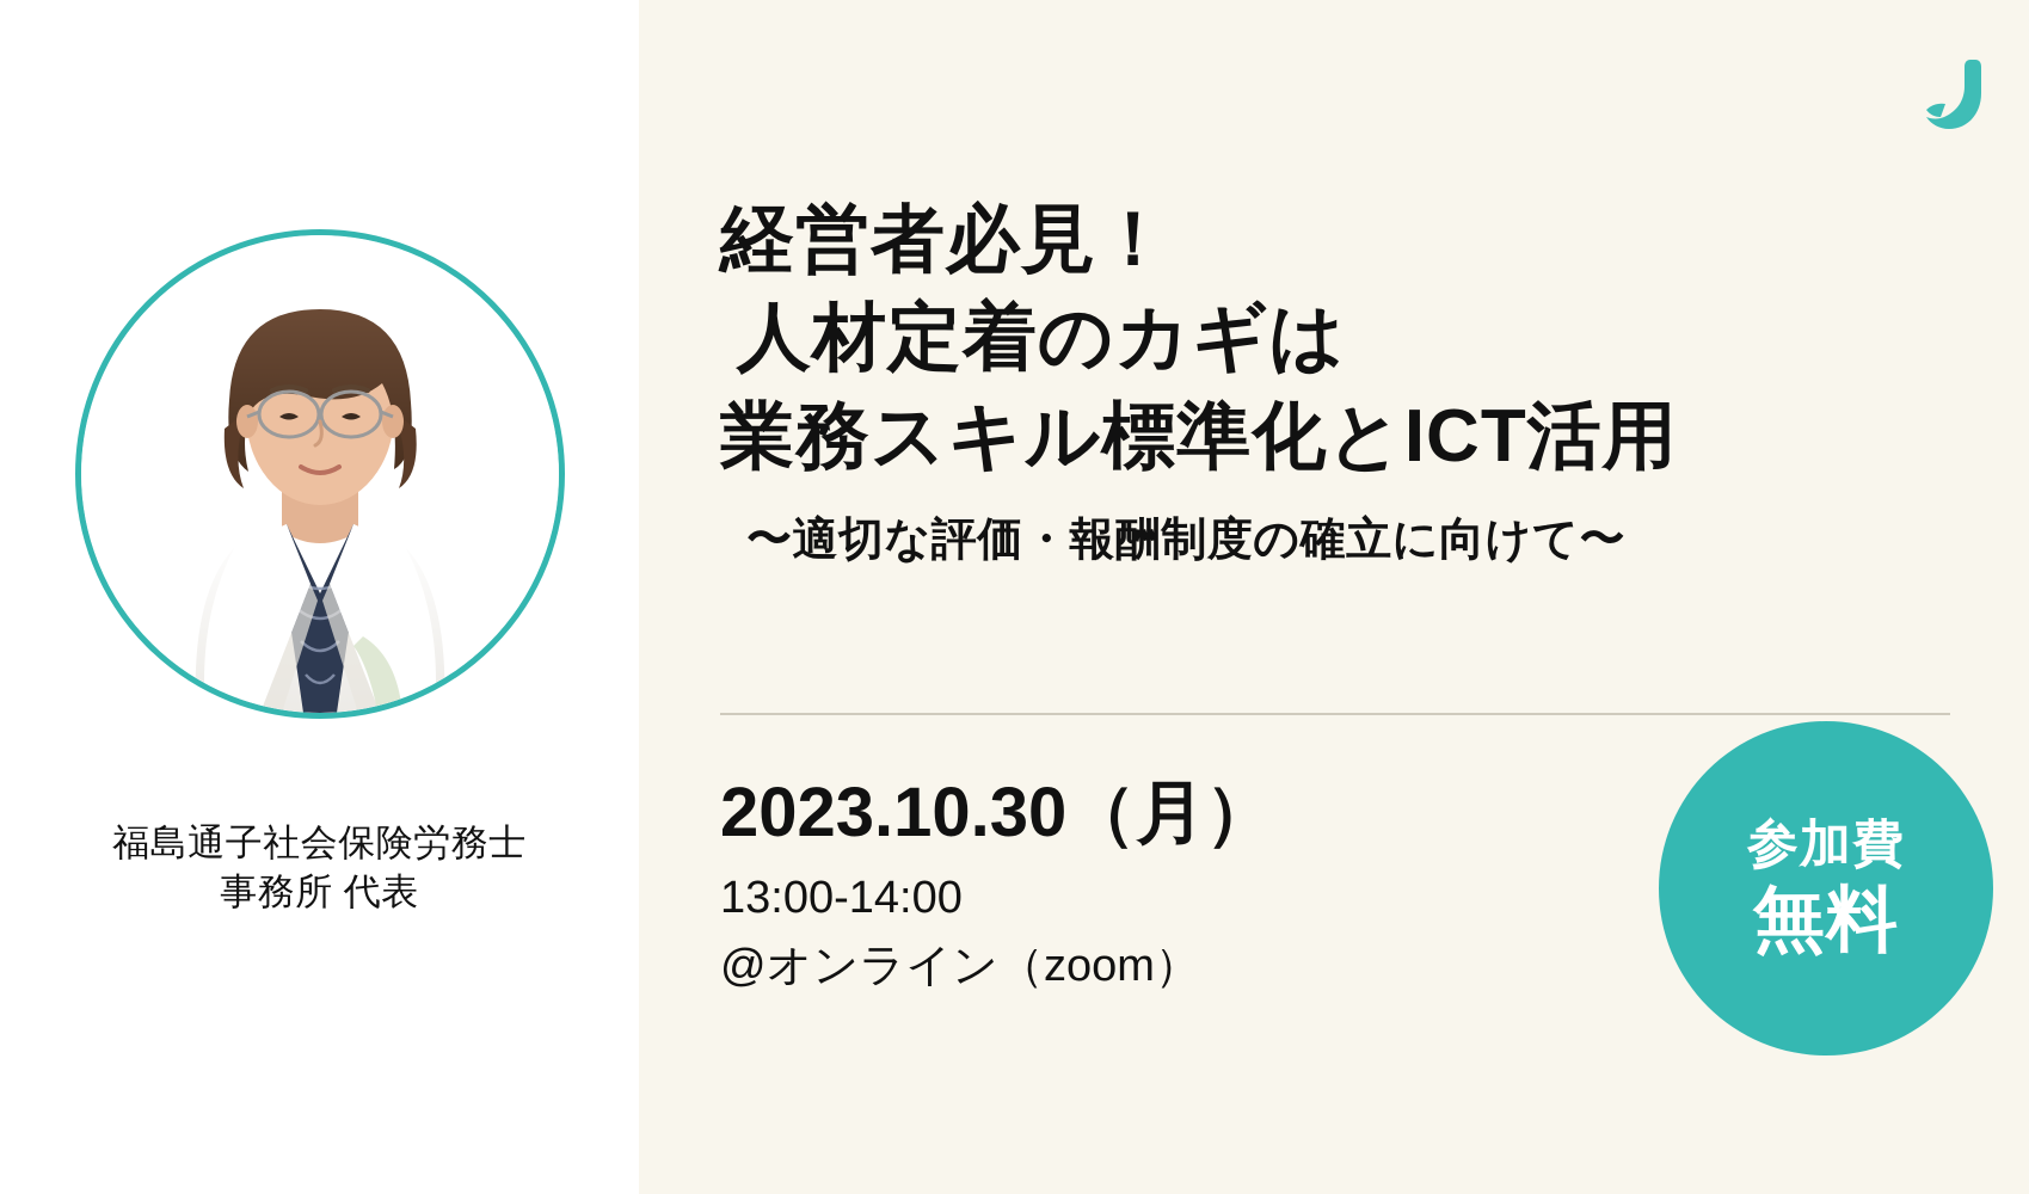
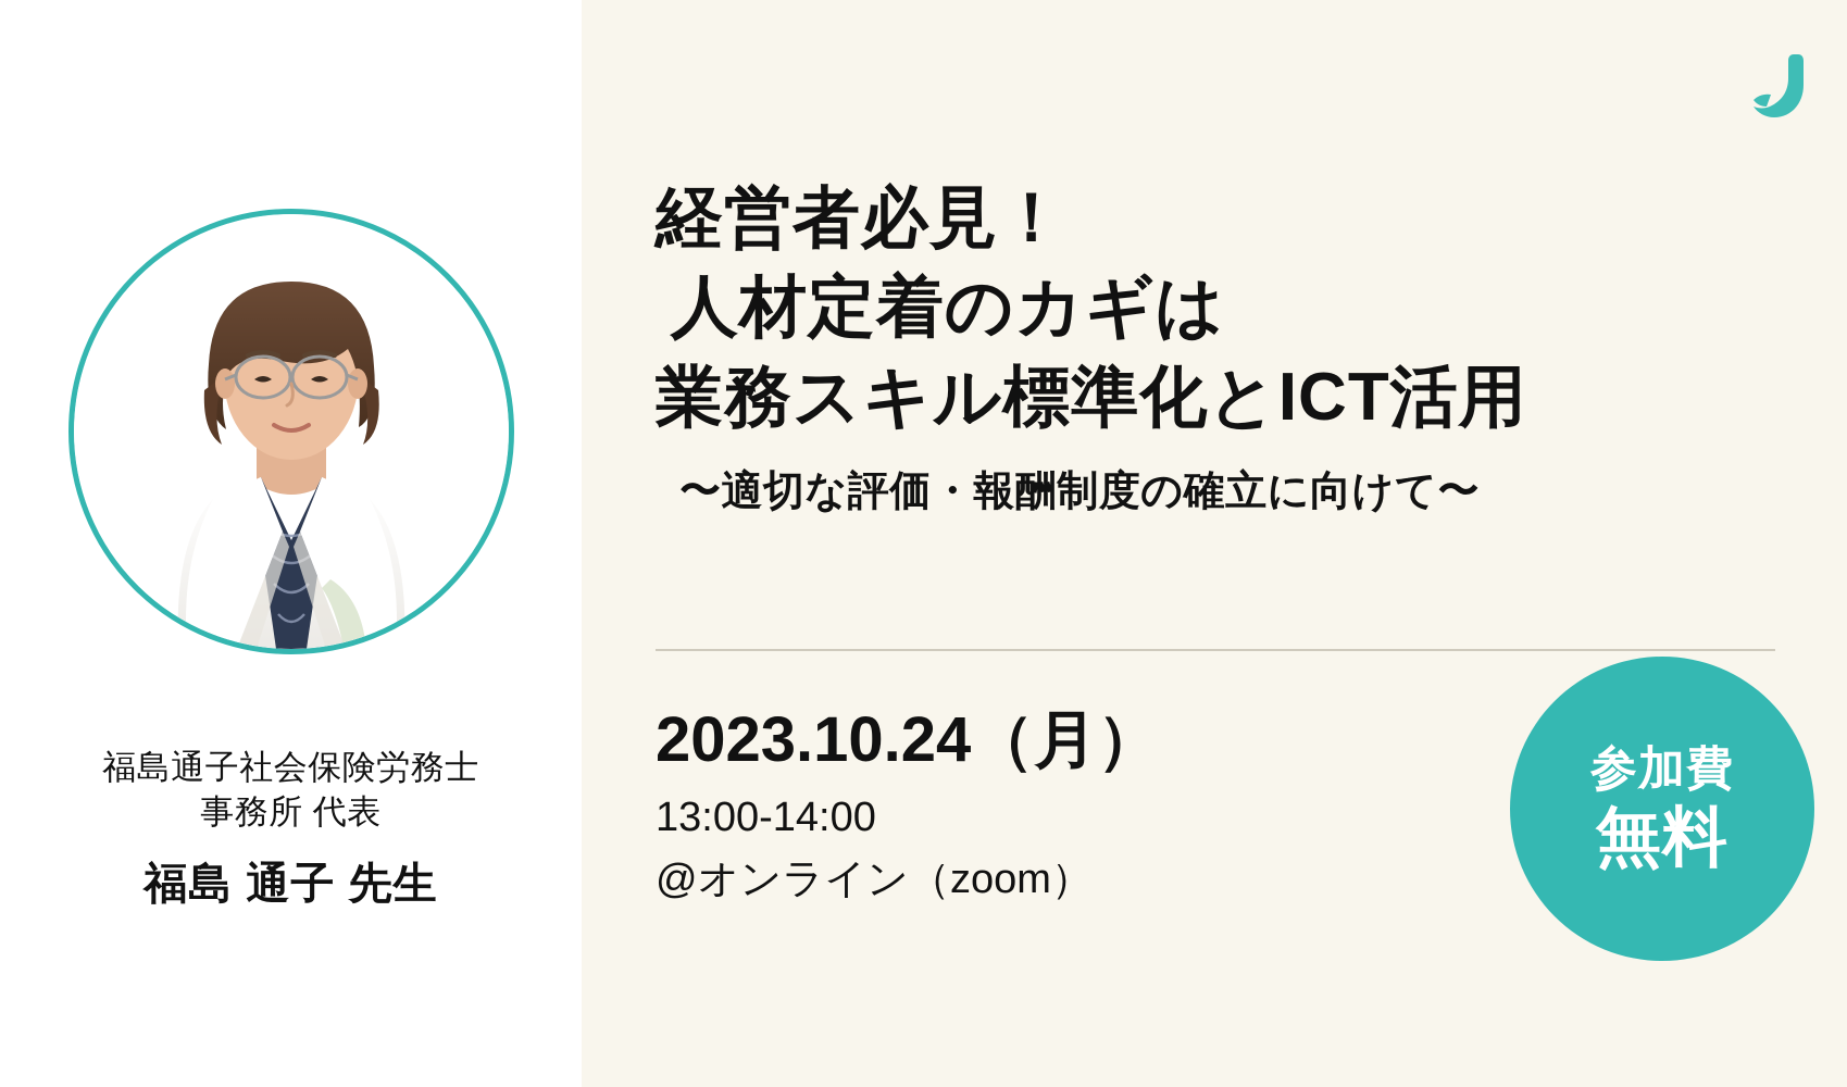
  福島通子社会保険労務士
  事務所 代表
+ 福島 通子 先生
  経営者必見！
  人材定着のカギは
  業務スキル標準化とICT活用
  〜適切な評価・報酬制度の確立に向けて〜
- 2023.10.30（月）
+ 2023.10.24（月）
  13:00-14:00
  @オンライン（zoom）
  参加費
  無料
